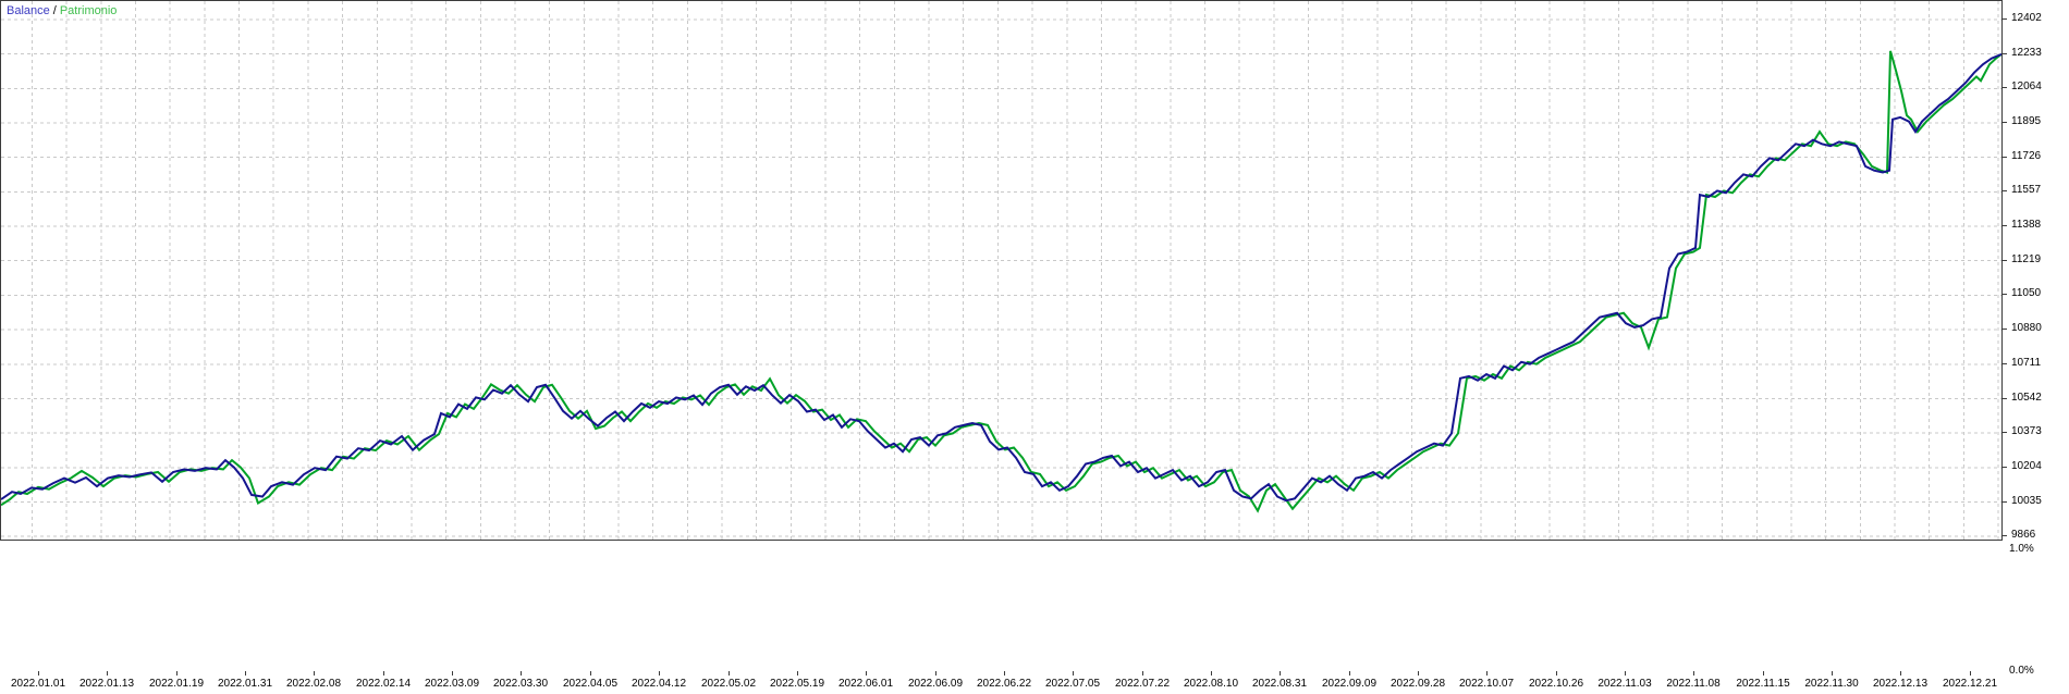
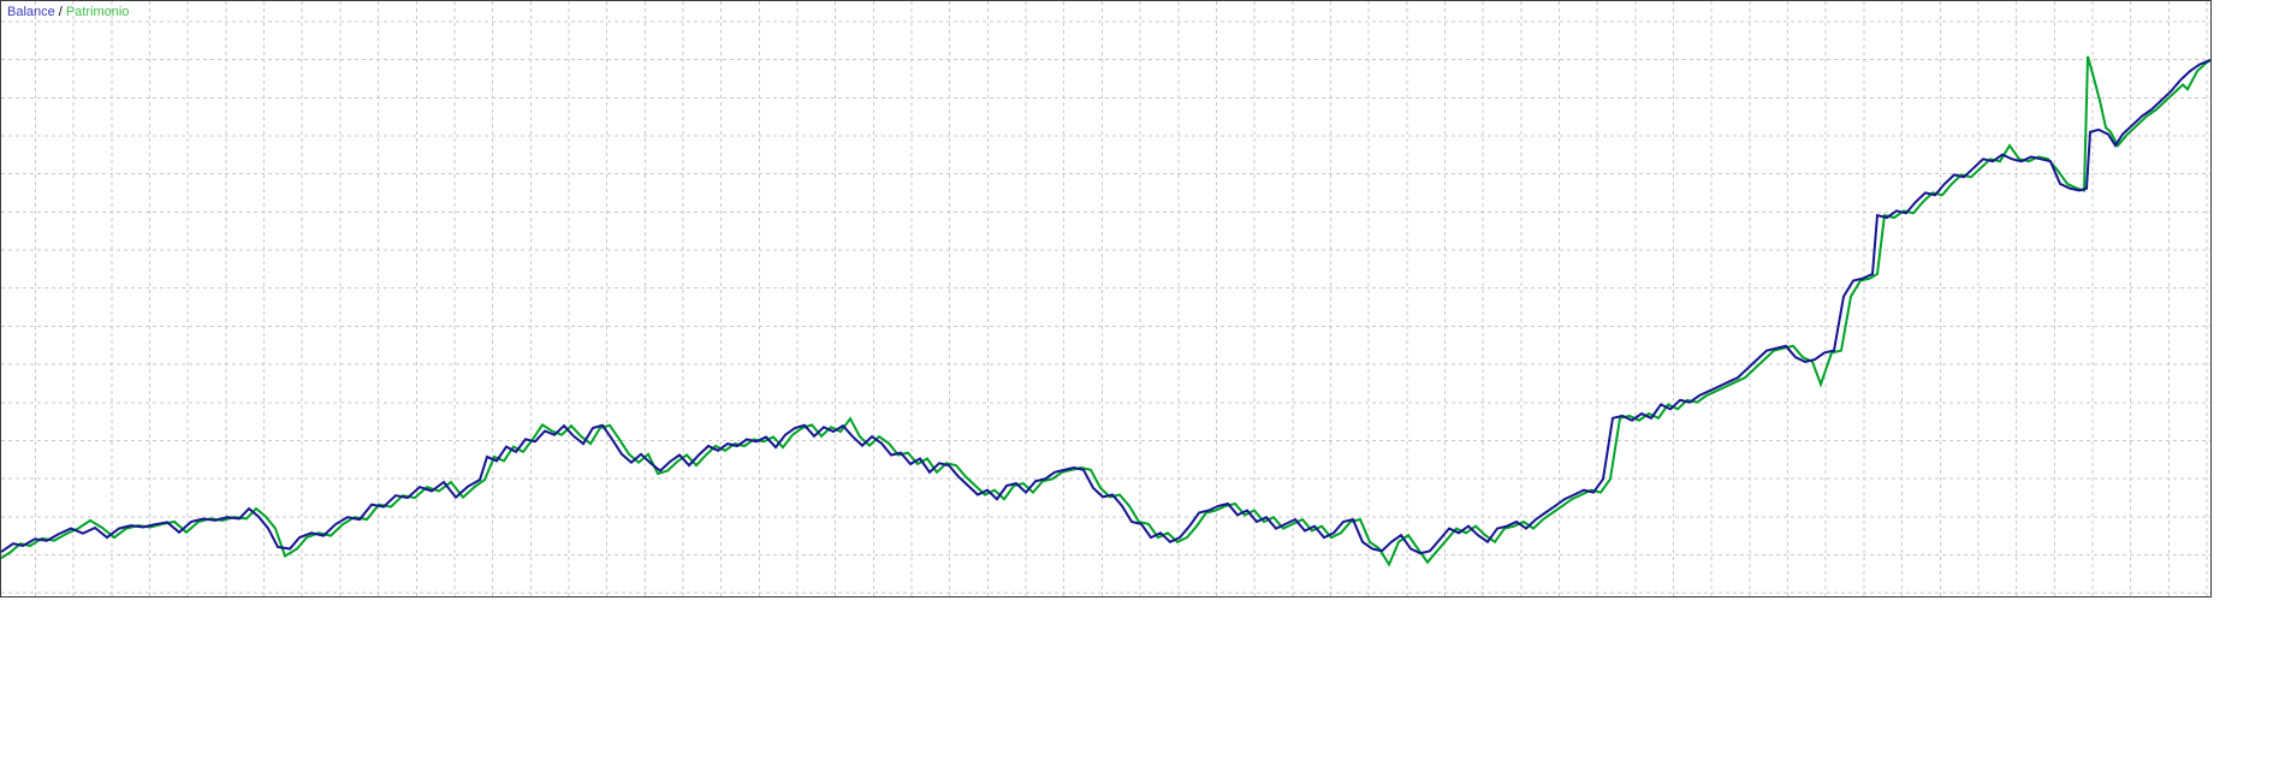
  Balance / Patrimonio
- 12402
- 12233
- 12064
- 11895
- 11726
- 11557
- 11388
- 11219
- 11050
- 10880
- 10711
- 10542
- 10373
- 10204
- 10035
- 9866
- 1.0%
- 0.0%
- 2022.01.01
- 2022.01.13
- 2022.01.19
- 2022.01.31
- 2022.02.08
- 2022.02.14
- 2022.03.09
- 2022.03.30
- 2022.04.05
- 2022.04.12
- 2022.05.02
- 2022.05.19
- 2022.06.01
- 2022.06.09
- 2022.06.22
- 2022.07.05
- 2022.07.22
- 2022.08.10
- 2022.08.31
- 2022.09.09
- 2022.09.28
- 2022.10.07
- 2022.10.26
- 2022.11.03
- 2022.11.08
- 2022.11.15
- 2022.11.30
- 2022.12.13
- 2022.12.21
